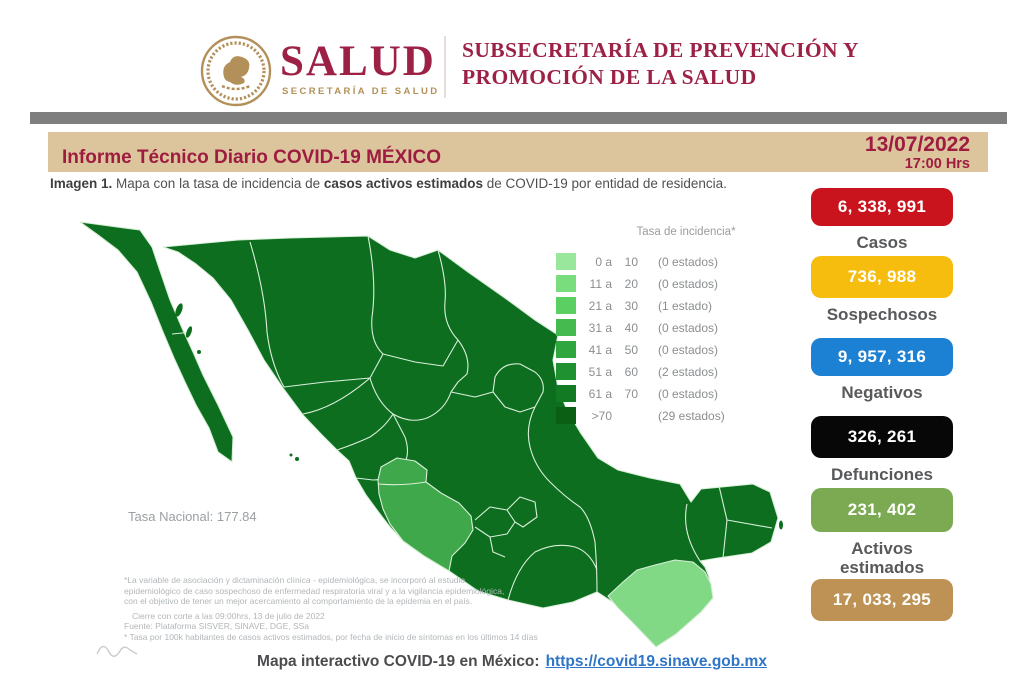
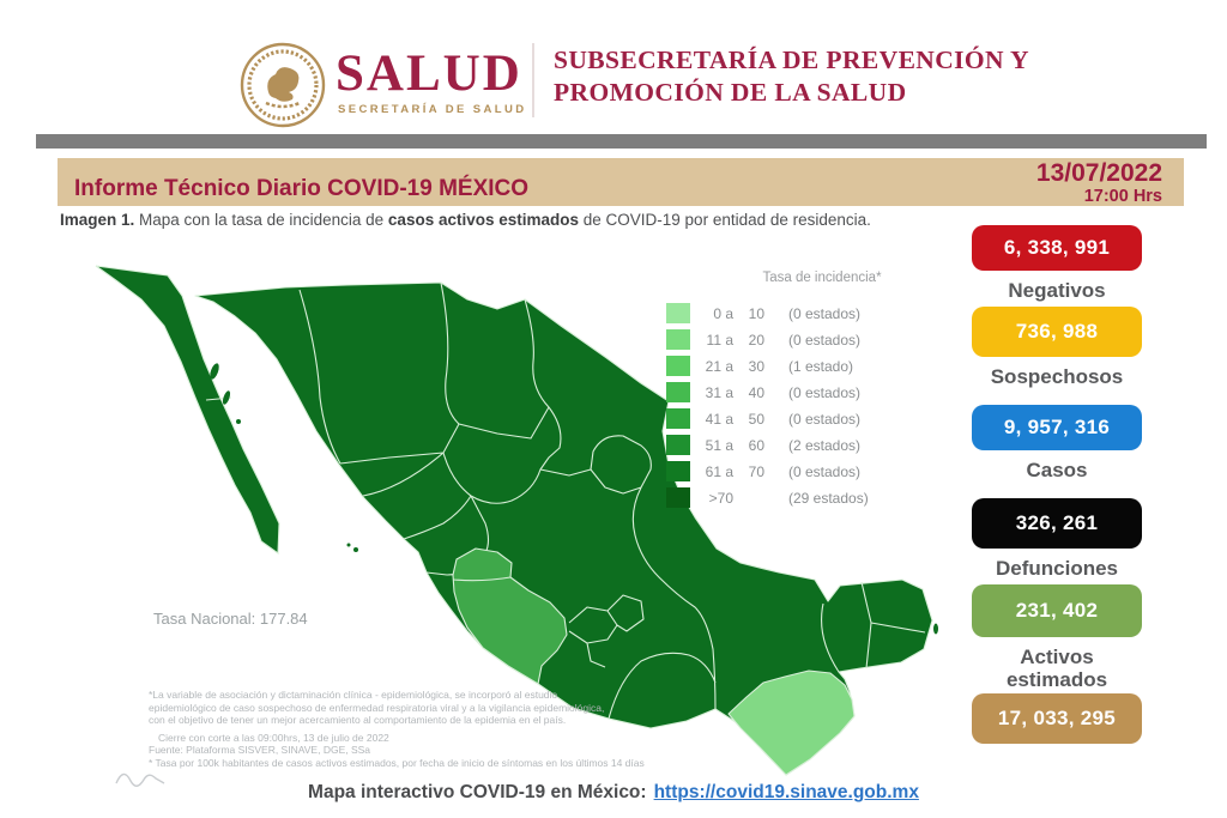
  SALUD
  SECRETARÍA DE SALUD
  SUBSECRETARÍA DE PREVENCIÓN Y
  PROMOCIÓN DE LA SALUD
  Informe Técnico Diario COVID-19 MÉXICO
  13/07/2022
  17:00 Hrs
  Imagen 1. Mapa con la tasa de incidencia de casos activos estimados de COVID-19 por entidad de residencia.
  Tasa de incidencia*
  0 a
  10
  (0 estados)
  11 a
  20
  (0 estados)
  21 a
  30
  (1 estado)
  31 a
  40
  (0 estados)
  41 a
  50
  (0 estados)
  51 a
  60
  (2 estados)
  61 a
  70
  (0 estados)
  >70
  (29 estados)
  Tasa Nacional: 177.84
  *La variable de asociación y dictaminación clínica - epidemiológica, se incorporó al estudio
  epidemiológico de caso sospechoso de enfermedad respiratoria viral y a la vigilancia epidemiológica,
  con el objetivo de tener un mejor acercamiento al comportamiento de la epidemia en el país.
  Cierre con corte a las 09:00hrs, 13 de julio de 2022
  Fuente: Plataforma SISVER, SINAVE, DGE, SSa
  * Tasa por 100k habitantes de casos activos estimados, por fecha de inicio de síntomas en los últimos 14 días
  6, 338, 991
- Casos
+ Negativos
  736, 988
  Sospechosos
  9, 957, 316
- Negativos
+ Casos
  326, 261
  Defunciones
  231, 402
  Activos estimados
  17, 033, 295
  Mapa interactivo COVID-19 en México: https://covid19.sinave.gob.mx
